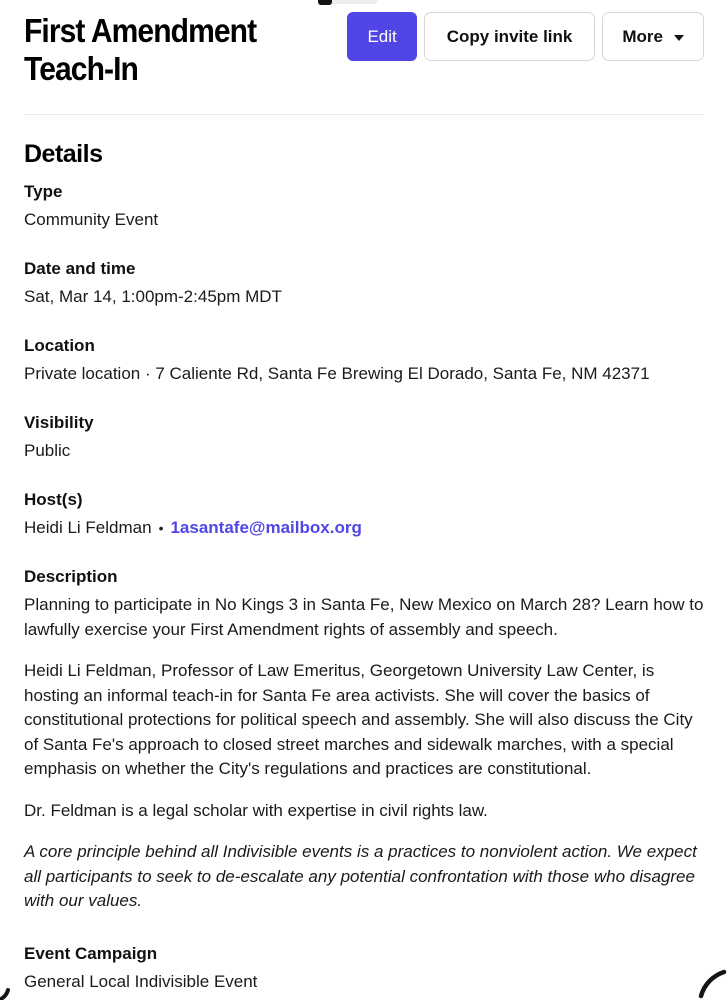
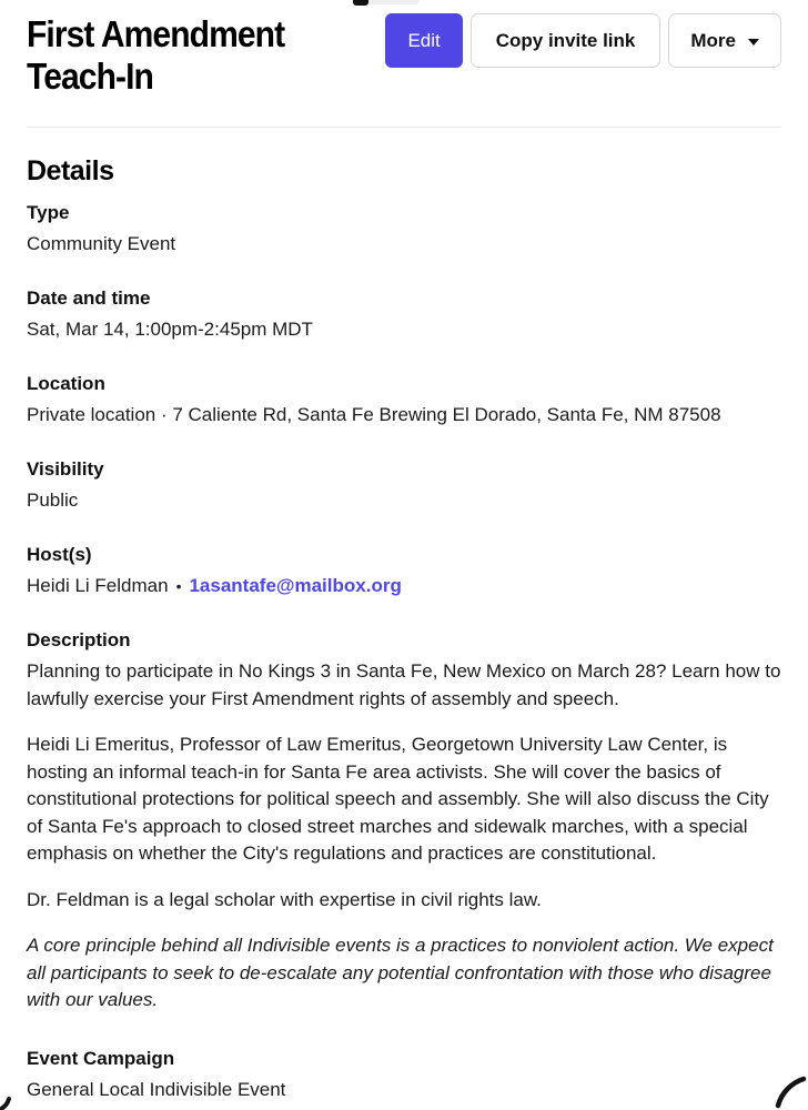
  First Amendment Teach-In
  Edit
  Copy invite link
  More
  Details
  Type
  Community Event
  Date and time
  Sat, Mar 14, 1:00pm-2:45pm MDT
  Location
- Private location · 7 Caliente Rd, Santa Fe Brewing El Dorado, Santa Fe, NM 42371
+ Private location · 7 Caliente Rd, Santa Fe Brewing El Dorado, Santa Fe, NM 87508
  Visibility
  Public
  Host(s)
  Heidi Li Feldman • 1asantafe@mailbox.org
  Description
  Planning to participate in No Kings 3 in Santa Fe, New Mexico on March 28? Learn how to lawfully exercise your First Amendment rights of assembly and speech.
- Heidi Li Feldman, Professor of Law Emeritus, Georgetown University Law Center, is hosting an informal teach-in for Santa Fe area activists. She will cover the basics of constitutional protections for political speech and assembly. She will also discuss the City of Santa Fe's approach to closed street marches and sidewalk marches, with a special emphasis on whether the City's regulations and practices are constitutional.
+ Heidi Li Emeritus, Professor of Law Emeritus, Georgetown University Law Center, is hosting an informal teach-in for Santa Fe area activists. She will cover the basics of constitutional protections for political speech and assembly. She will also discuss the City of Santa Fe's approach to closed street marches and sidewalk marches, with a special emphasis on whether the City's regulations and practices are constitutional.
  Dr. Feldman is a legal scholar with expertise in civil rights law.
  A core principle behind all Indivisible events is a practices to nonviolent action. We expect all participants to seek to de-escalate any potential confrontation with those who disagree with our values.
  Event Campaign
  General Local Indivisible Event
